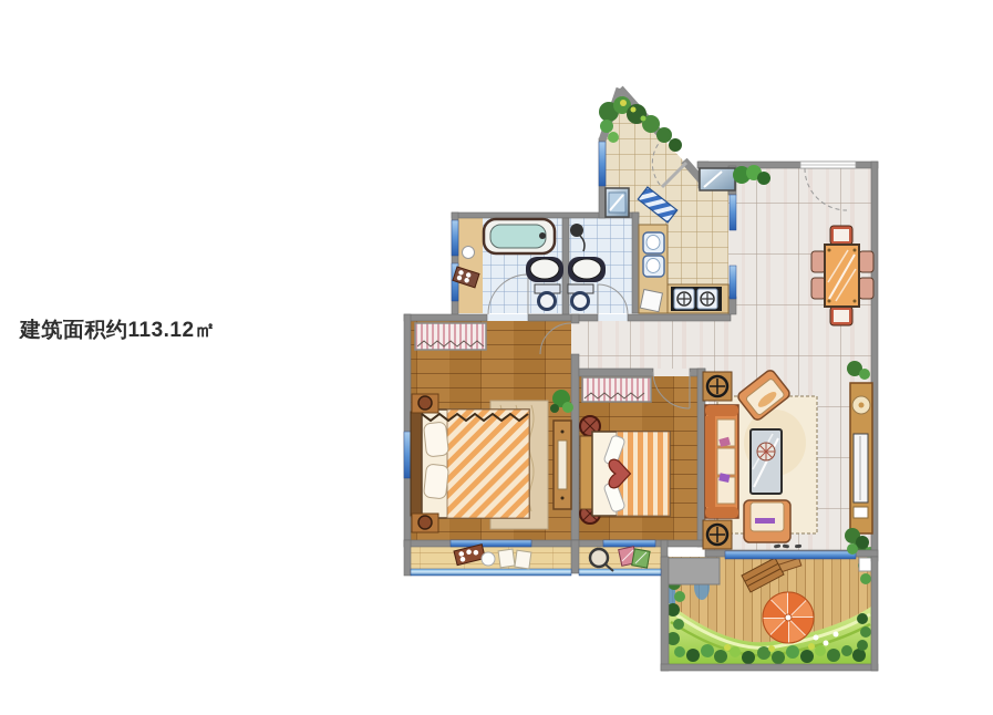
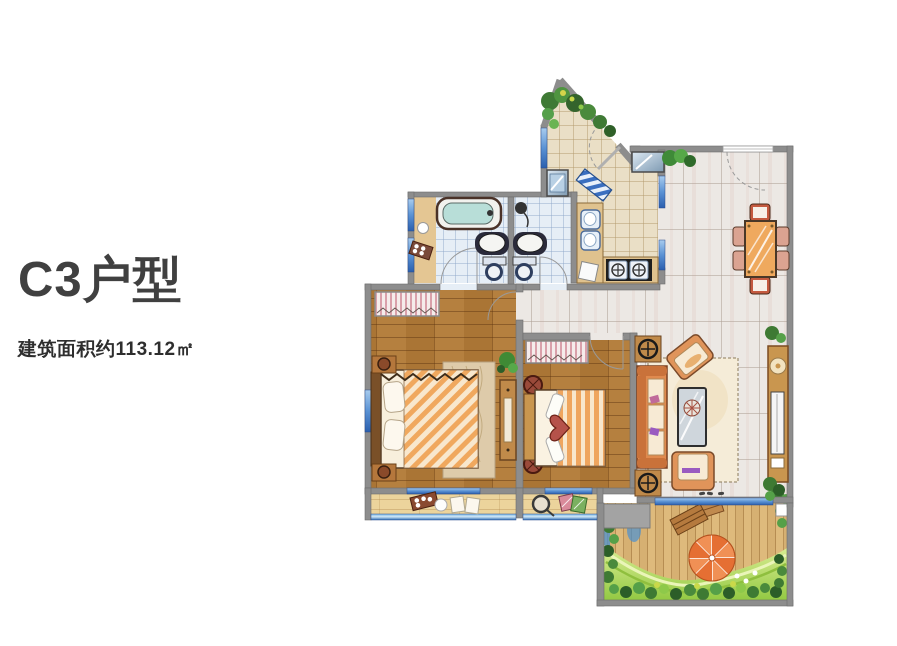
+ C3户型
  建筑面积约113.12㎡
